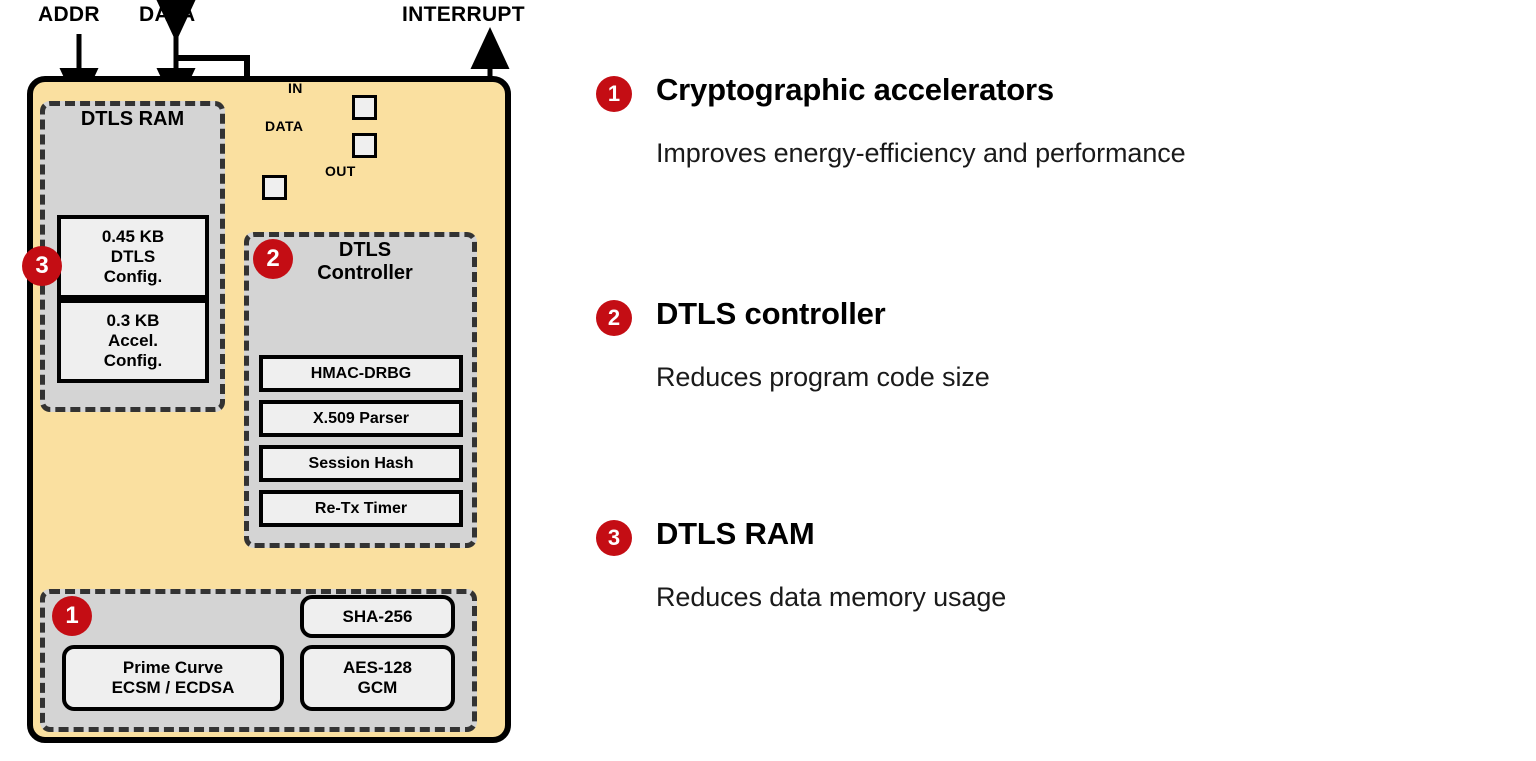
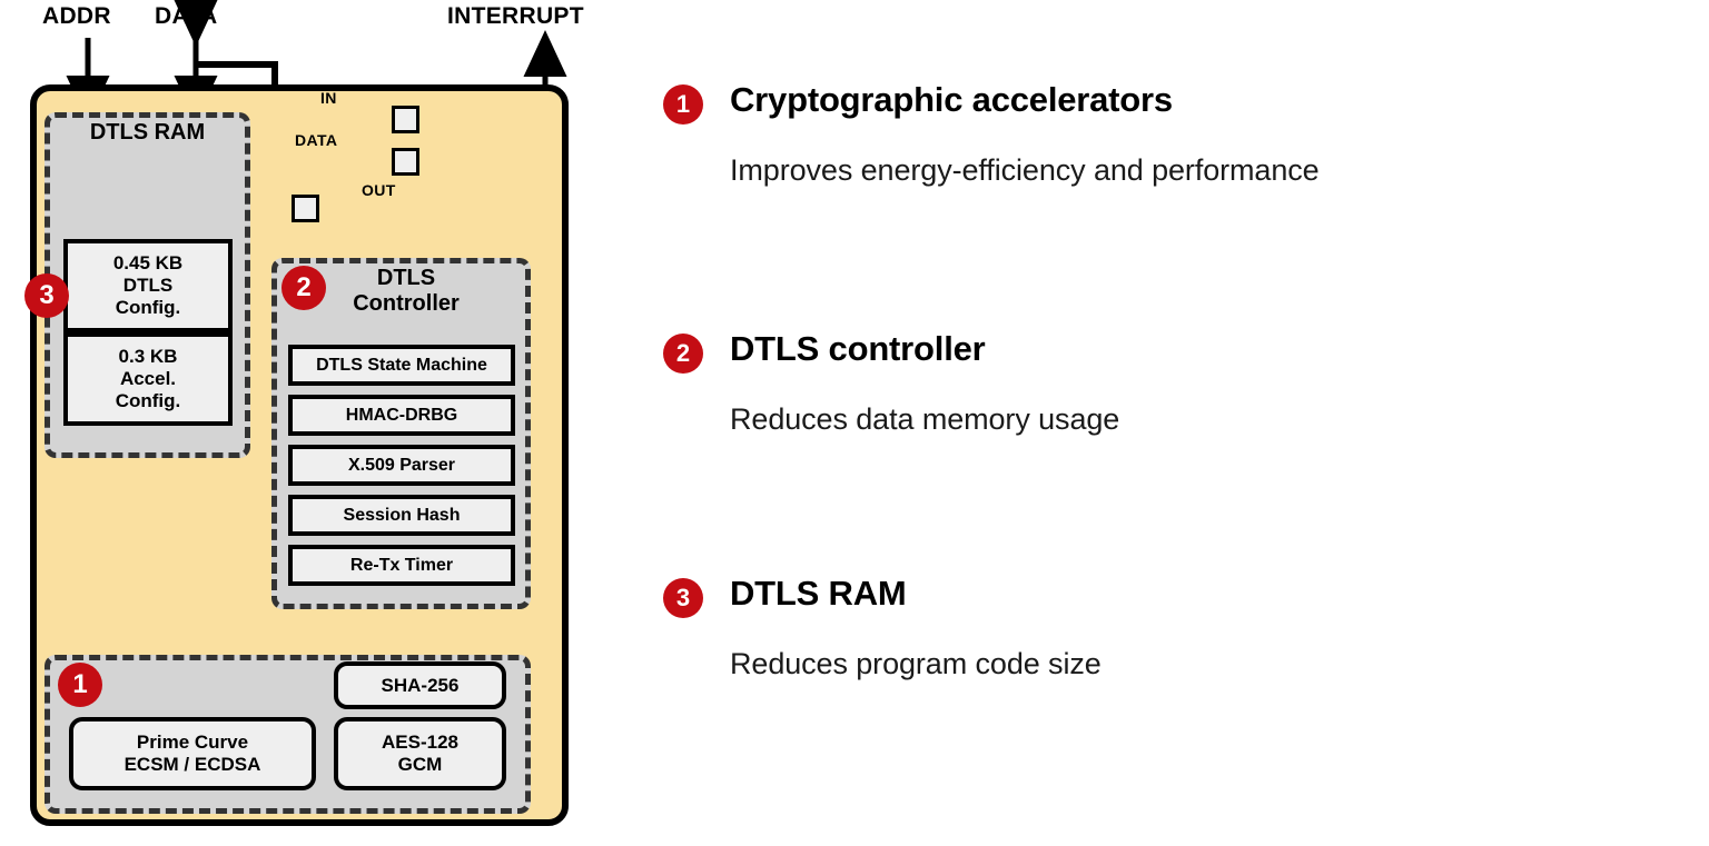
  ADDR
  DATA
  INTERRUPT
  DTLS RAM
  0.45 KB
  DTLS
  Config.
  0.3 KB
  Accel.
  Config.
  3
  DTLS
  Controller
+ DTLS State Machine
  HMAC-DRBG
  X.509 Parser
  Session Hash
  Re-Tx Timer
  2
  SHA-256
  AES-128
  GCM
  Prime Curve
  ECSM / ECDSA
  1
  IN
  DATA
  OUT
  1
  Cryptographic accelerators
  Improves energy-efficiency and performance
  2
  DTLS controller
- Reduces program code size
+ Reduces data memory usage
  3
  DTLS RAM
- Reduces data memory usage
+ Reduces program code size
